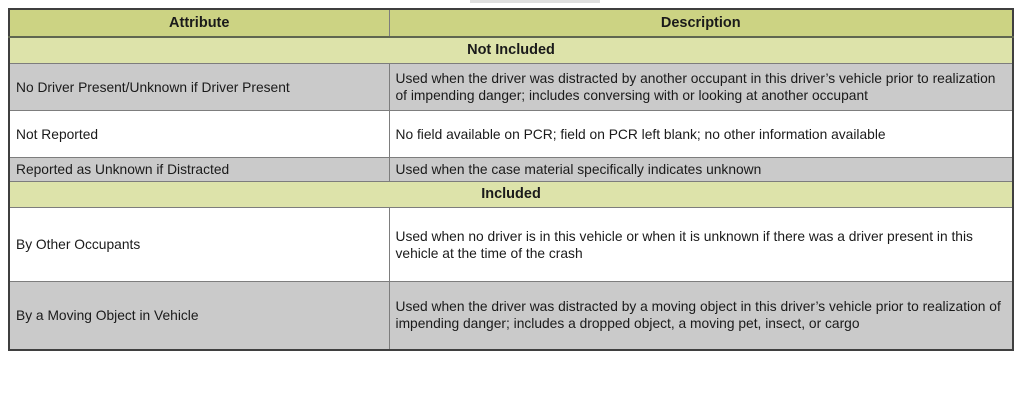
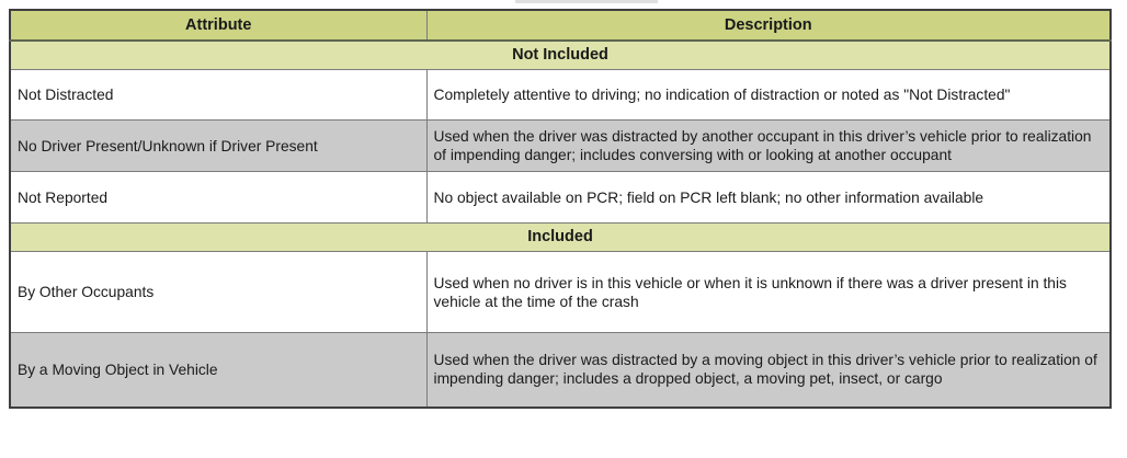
  Attribute	Description
  Not Included
+ Not Distracted	Completely attentive to driving; no indication of distraction or noted as "Not Distracted"
  No Driver Present/Unknown if Driver Present	Used when the driver was distracted by another occupant in this driver’s vehicle prior to realization of impending danger; includes conversing with or looking at another occupant
- Not Reported	No field available on PCR; field on PCR left blank; no other information available
+ Not Reported	No object available on PCR; field on PCR left blank; no other information available
- Reported as Unknown if Distracted	Used when the case material specifically indicates unknown
  Included
  By Other Occupants	Used when no driver is in this vehicle or when it is unknown if there was a driver present in this vehicle at the time of the crash
  By a Moving Object in Vehicle	Used when the driver was distracted by a moving object in this driver’s vehicle prior to realization of impending danger; includes a dropped object, a moving pet, insect, or cargo
